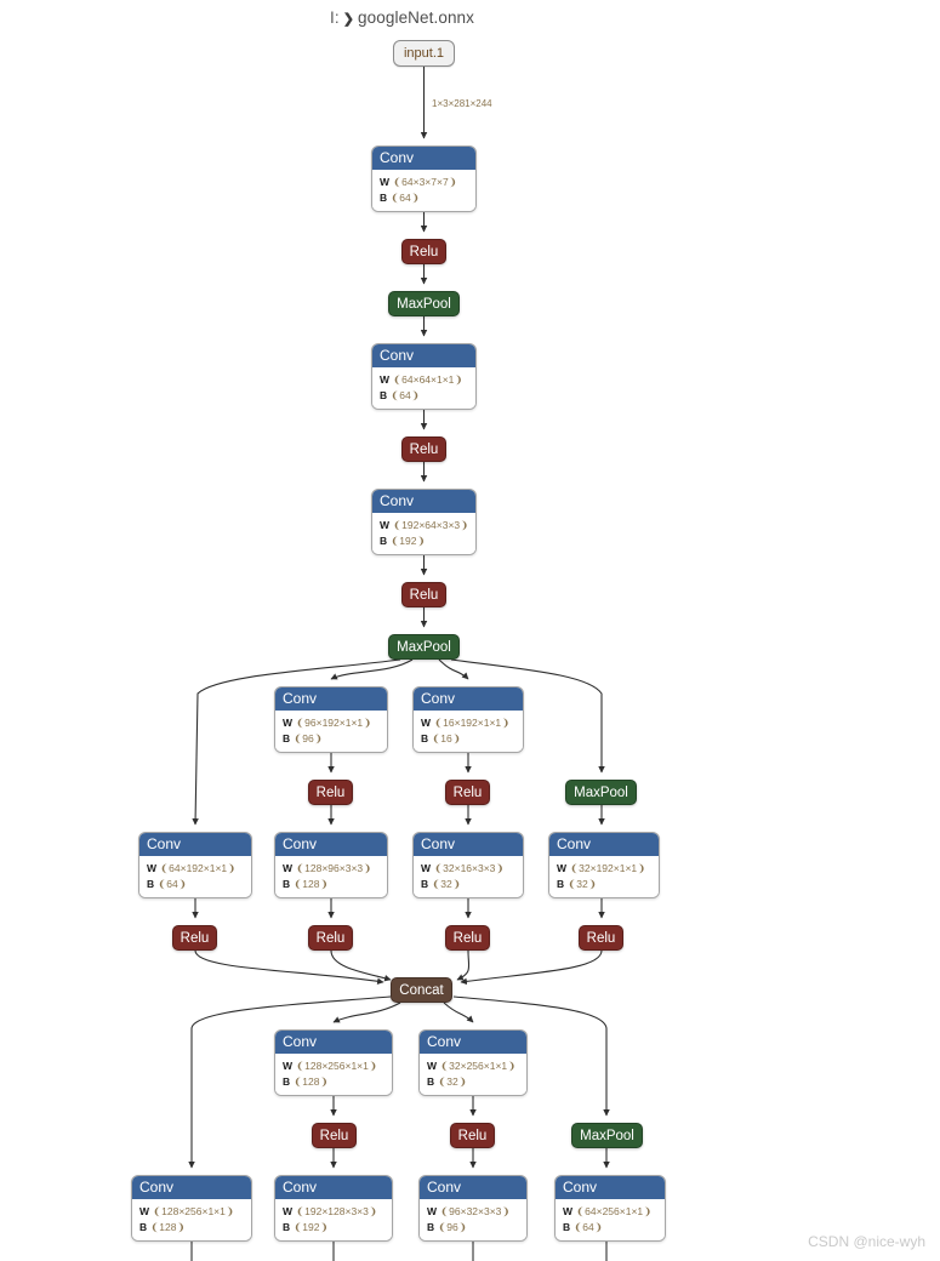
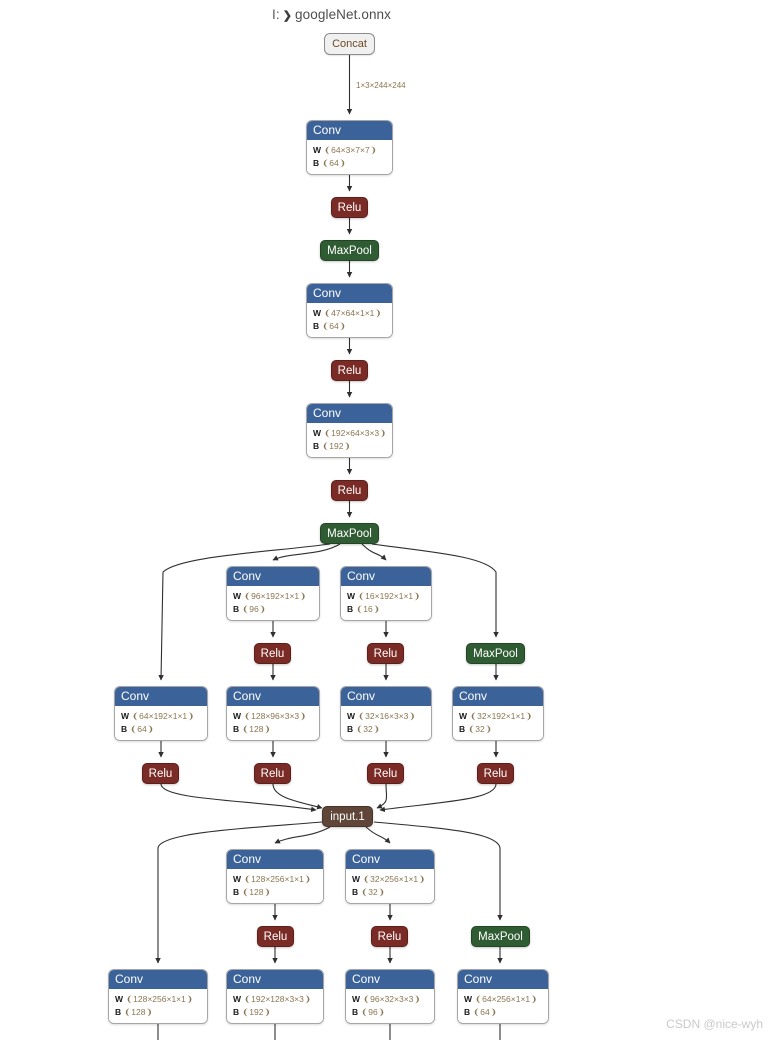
  I: ❯ googleNet.onnx
- input.1
+ Concat
  Conv
  W ❨64×3×7×7❩
  B ❨64❩
  Relu
  MaxPool
  Conv
- W ❨64×64×1×1❩
+ W ❨47×64×1×1❩
  B ❨64❩
  Relu
  Conv
  W ❨192×64×3×3❩
  B ❨192❩
  Relu
  MaxPool
  Conv
  W ❨96×192×1×1❩
  B ❨96❩
  Conv
  W ❨16×192×1×1❩
  B ❨16❩
  Relu
  Relu
  MaxPool
  Conv
  W ❨64×192×1×1❩
  B ❨64❩
  Conv
  W ❨128×96×3×3❩
  B ❨128❩
  Conv
  W ❨32×16×3×3❩
  B ❨32❩
  Conv
  W ❨32×192×1×1❩
  B ❨32❩
  Relu
  Relu
  Relu
  Relu
- Concat
+ input.1
  Conv
  W ❨128×256×1×1❩
  B ❨128❩
  Conv
  W ❨32×256×1×1❩
  B ❨32❩
  Relu
  Relu
  MaxPool
  Conv
  W ❨128×256×1×1❩
  B ❨128❩
  Conv
  W ❨192×128×3×3❩
  B ❨192❩
  Conv
  W ❨96×32×3×3❩
  B ❨96❩
  Conv
  W ❨64×256×1×1❩
  B ❨64❩
  CSDN @nice-wyh
- 1×3×281×244
+ 1×3×244×244
